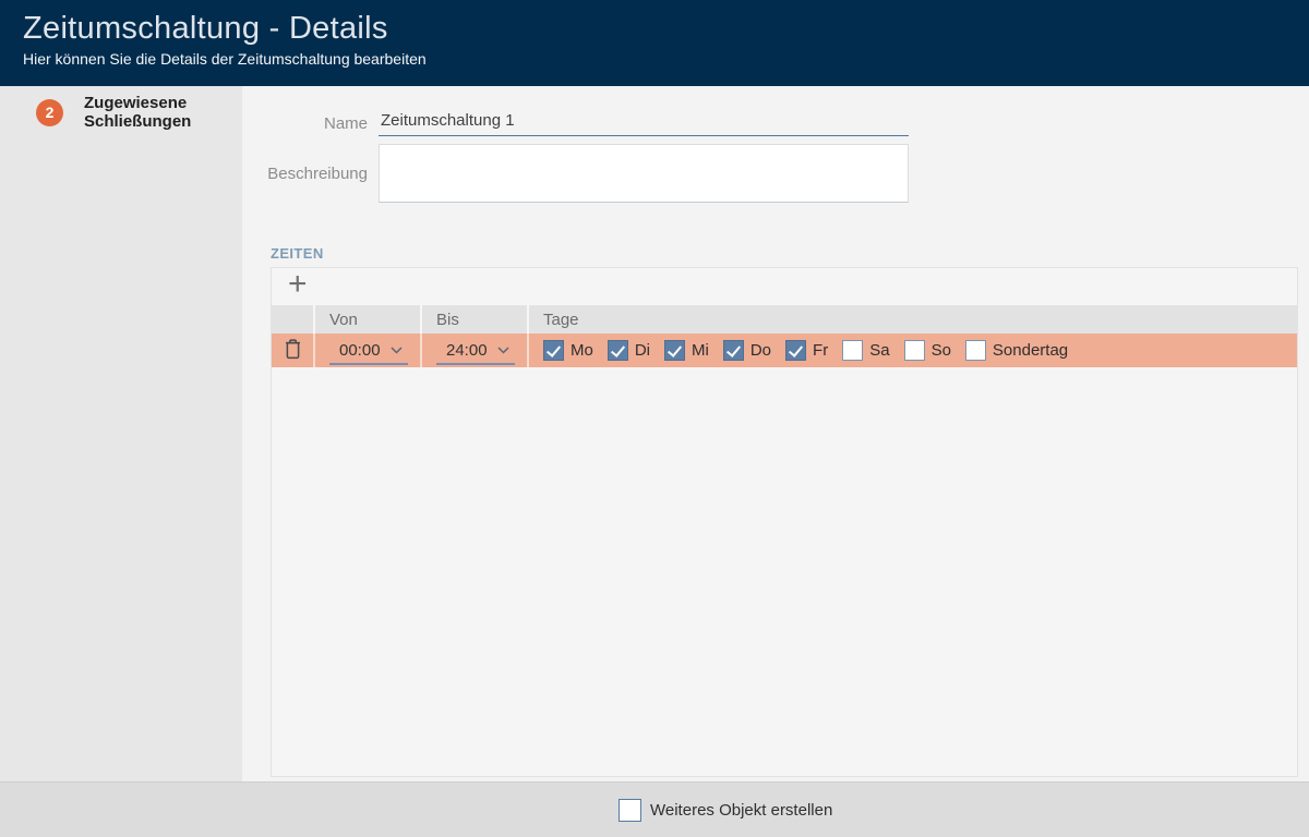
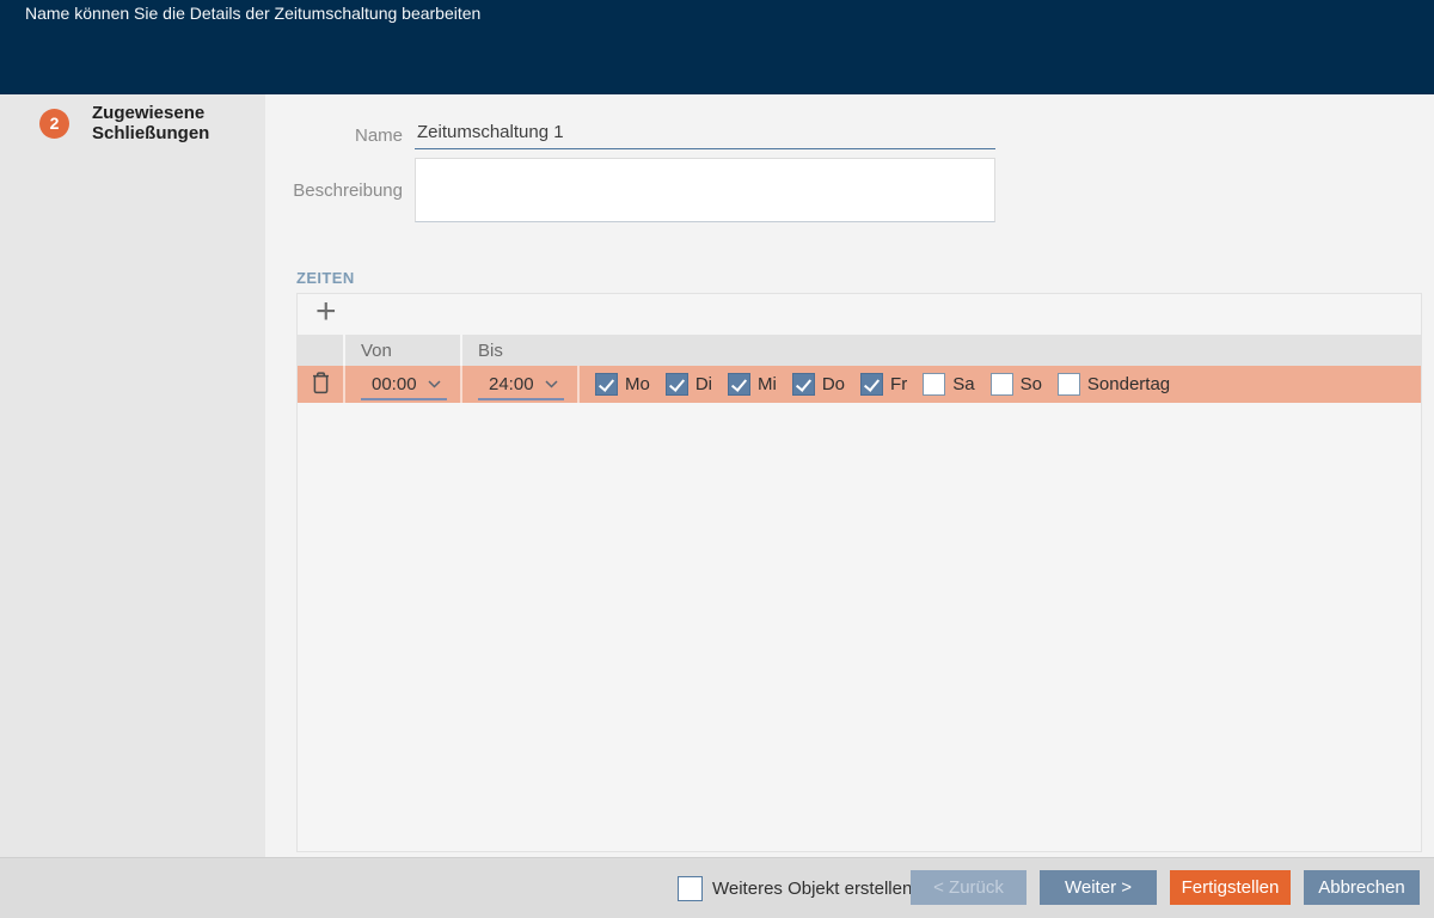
- Zeitumschaltung - Details
- Hier können Sie die Details der Zeitumschaltung bearbeiten
+ Name können Sie die Details der Zeitumschaltung bearbeiten
  2
  Zugewiesene Schließungen
  Name
  Zeitumschaltung 1
  Beschreibung
  ZEITEN
  +
  Von
  Bis
- Tage
  00:00
  24:00
  Mo
  Di
  Mi
  Do
  Fr
  Sa
  So
  Sondertag
  Weiteres Objekt erstellen
+ < Zurück
+ Weiter >
+ Fertigstellen
+ Abbrechen
